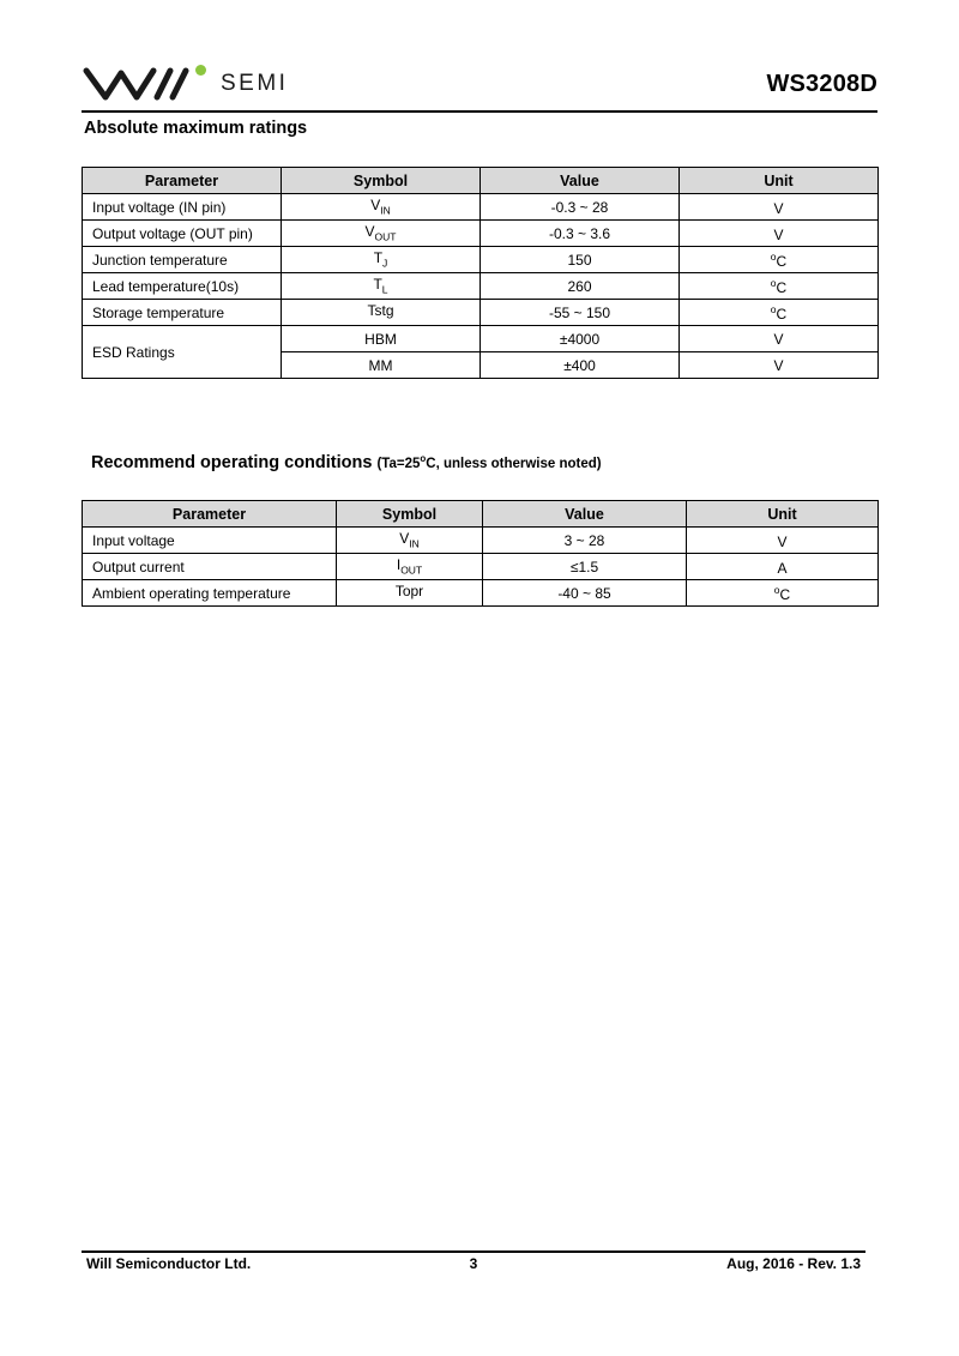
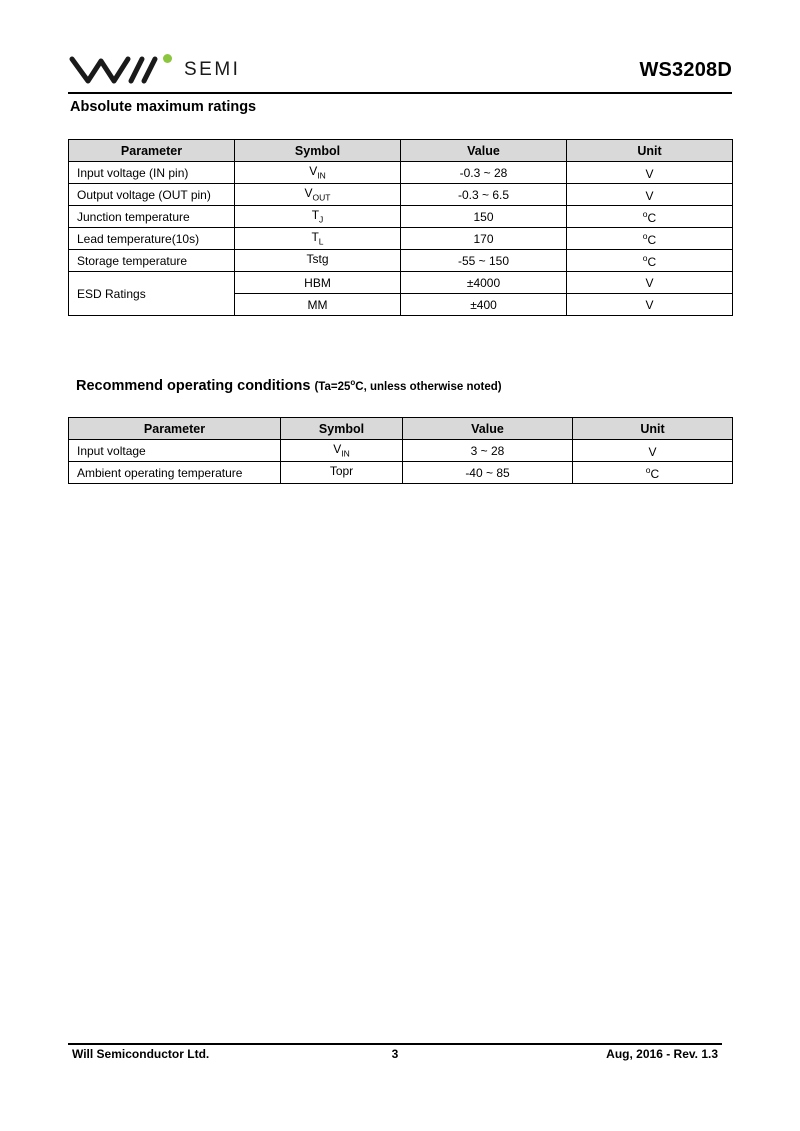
  SEMI
  WS3208D
  Absolute maximum ratings
  Parameter	Symbol	Value	Unit
  Input voltage (IN pin)	VIN	-0.3 ~ 28	V
- Output voltage (OUT pin)	VOUT	-0.3 ~ 3.6	V
+ Output voltage (OUT pin)	VOUT	-0.3 ~ 6.5	V
  Junction temperature	TJ	150	oC
- Lead temperature(10s)	TL	260	oC
+ Lead temperature(10s)	TL	170	oC
  Storage temperature	Tstg	-55 ~ 150	oC
  ESD Ratings	HBM	±4000	V
  MM	±400	V
  Recommend operating conditions (Ta=25oC, unless otherwise noted)
  Parameter	Symbol	Value	Unit
  Input voltage	VIN	3 ~ 28	V
- Output current	IOUT	≤1.5	A
  Ambient operating temperature	Topr	-40 ~ 85	oC
  Will Semiconductor Ltd.
  3
  Aug, 2016 - Rev. 1.3
